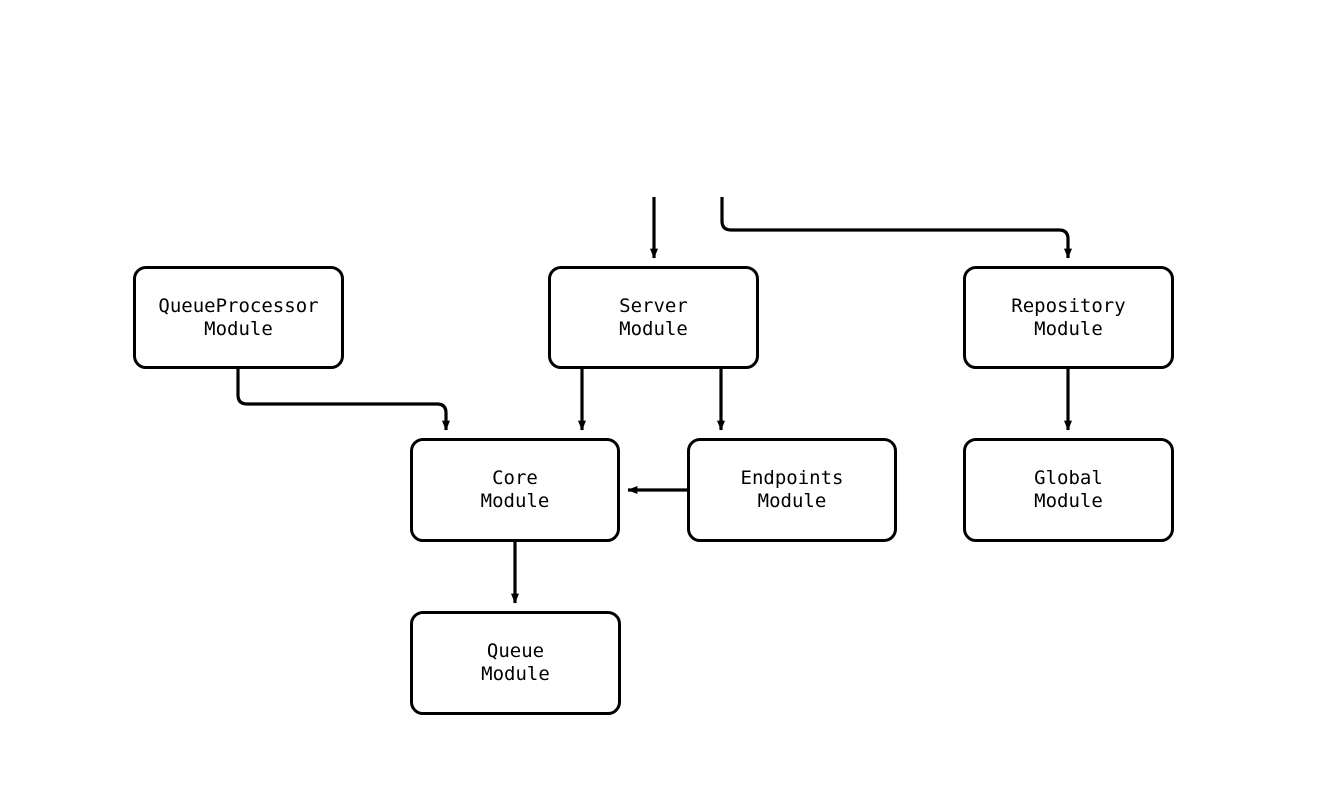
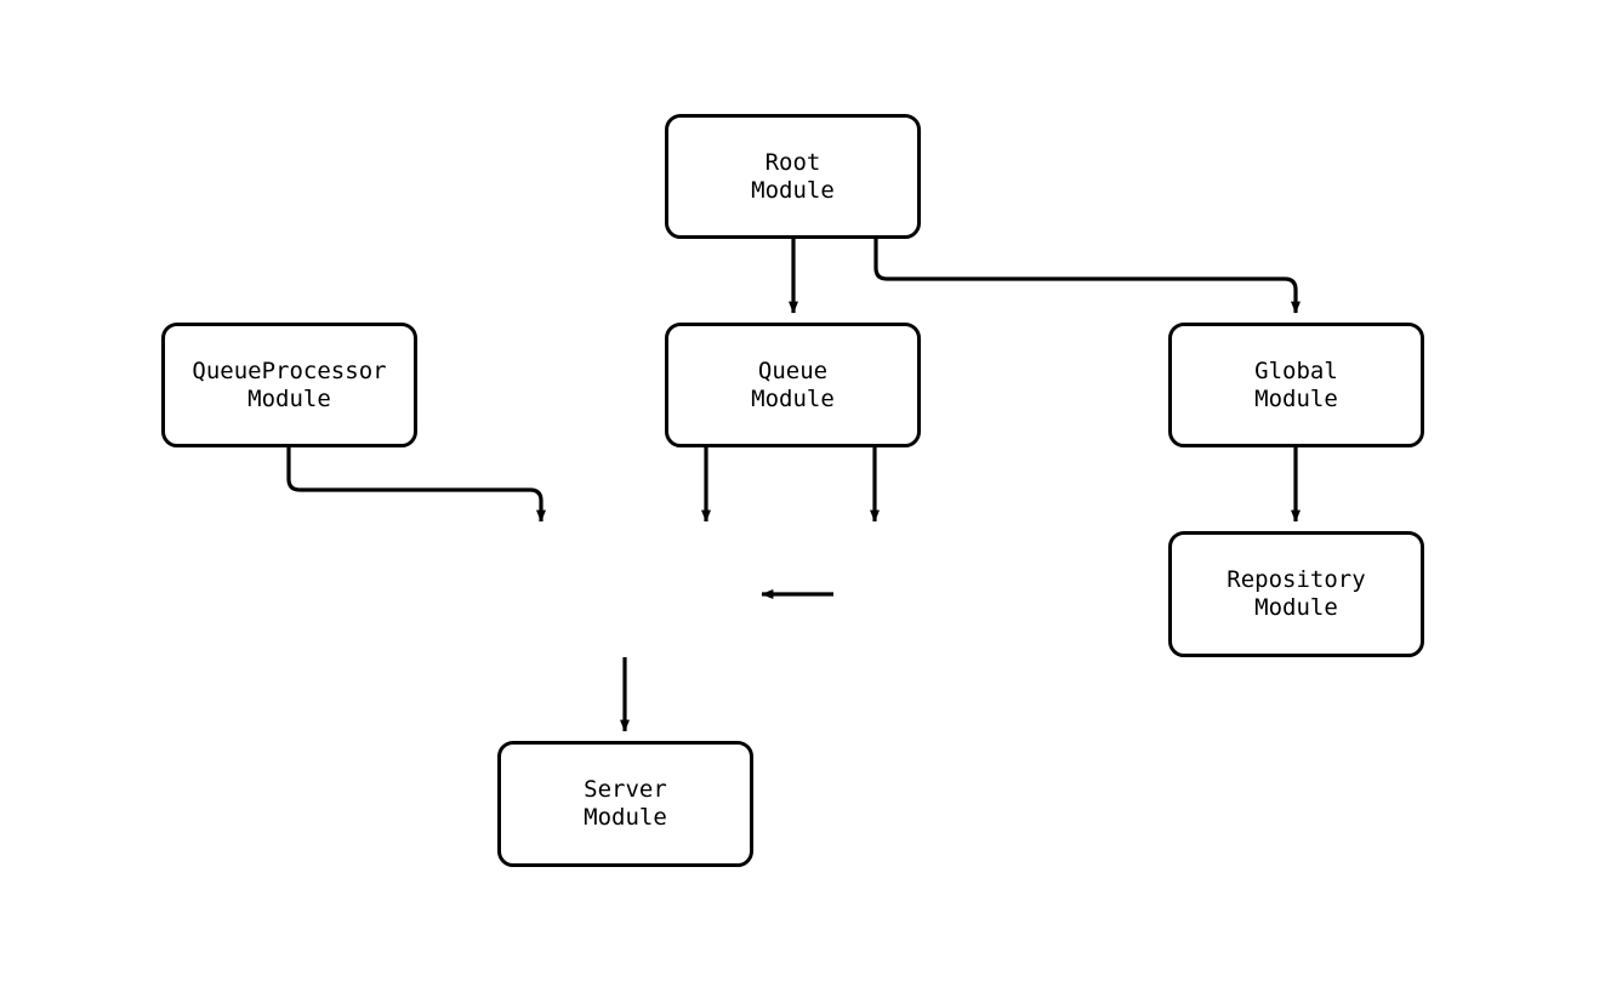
+ Root Module
  QueueProcessor Module
- Server Module
+ Queue Module
- Repository Module
+ Global Module
- Core Module
- Endpoints Module
- Global Module
+ Repository Module
- Queue Module
+ Server Module
